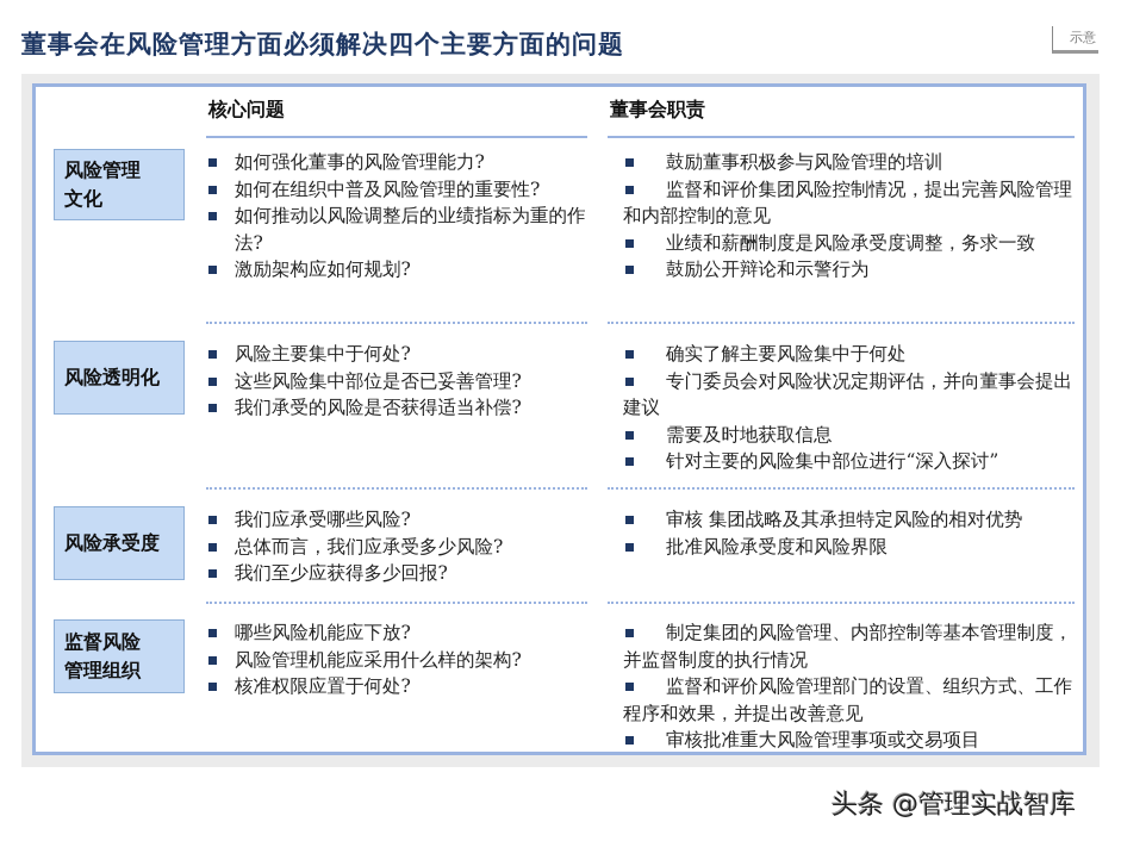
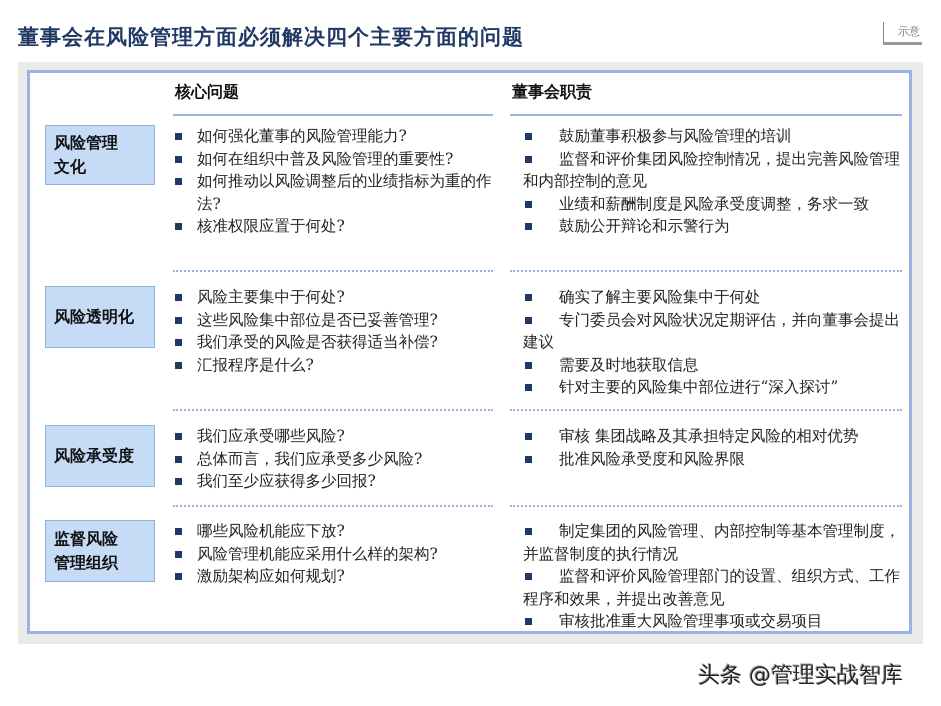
  董事会在风险管理方面必须解决四个主要方面的问题
  示意
  核心问题
  董事会职责
  风险管理
  文化
  如何强化董事的风险管理能力?
  如何在组织中普及风险管理的重要性?
  如何推动以风险调整后的业绩指标为重的作法?
- 激励架构应如何规划?
+ 核准权限应置于何处?
  鼓励董事积极参与风险管理的培训
  监督和评价集团风险控制情况，提出完善风险管理和内部控制的意见
  业绩和薪酬制度是风险承受度调整，务求一致
  鼓励公开辩论和示警行为
  风险透明化
  风险主要集中于何处?
  这些风险集中部位是否已妥善管理?
  我们承受的风险是否获得适当补偿?
+ 汇报程序是什么?
  确实了解主要风险集中于何处
  专门委员会对风险状况定期评估，并向董事会提出建议
  需要及时地获取信息
  针对主要的风险集中部位进行“深入探讨”
  风险承受度
  我们应承受哪些风险?
  总体而言，我们应承受多少风险?
  我们至少应获得多少回报?
  审核 集团战略及其承担特定风险的相对优势
  批准风险承受度和风险界限
  监督风险
  管理组织
  哪些风险机能应下放?
  风险管理机能应采用什么样的架构?
- 核准权限应置于何处?
+ 激励架构应如何规划?
  制定集团的风险管理、内部控制等基本管理制度，并监督制度的执行情况
  监督和评价风险管理部门的设置、组织方式、工作程序和效果，并提出改善意见
  审核批准重大风险管理事项或交易项目
  头条 @管理实战智库
